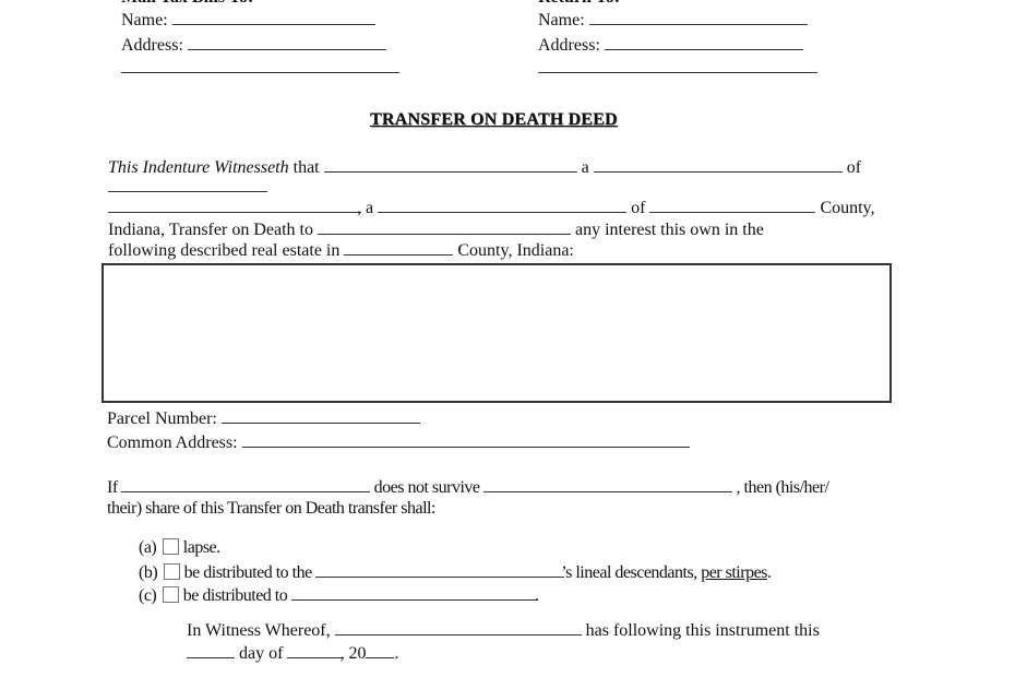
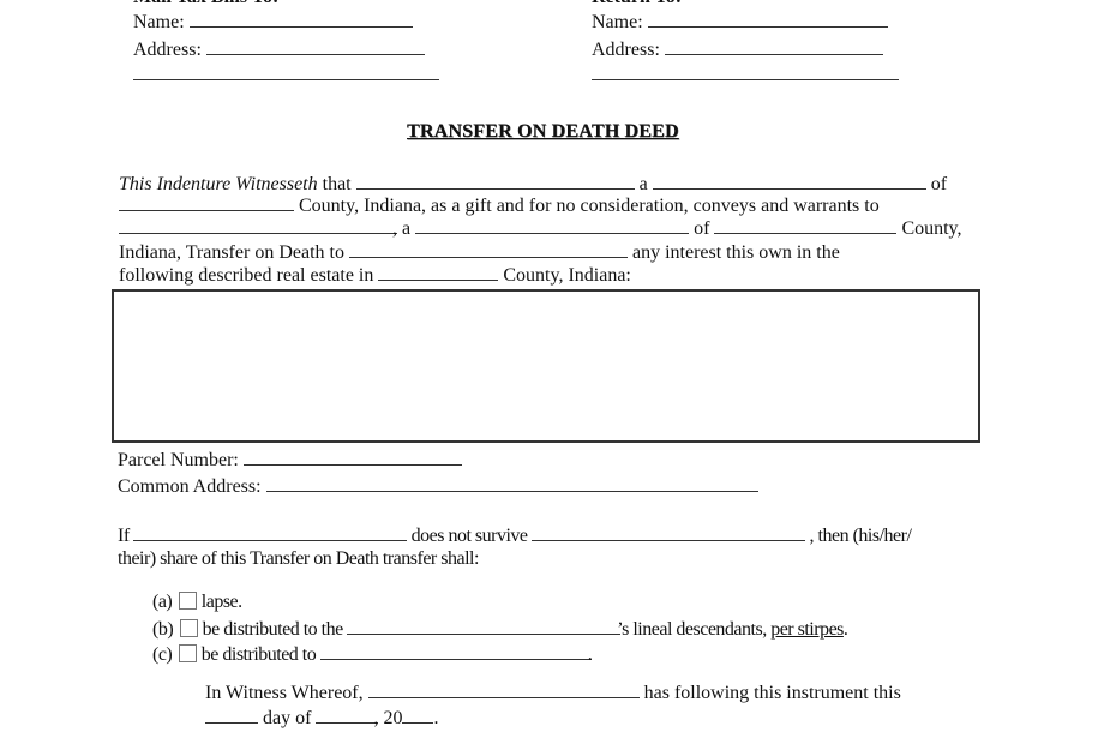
  Name:
  Address:
  Name:
  Address:
  TRANSFER ON DEATH DEED
  This Indenture Witnesseth that a of
+ County, Indiana, as a gift and for no consideration, conveys and warrants to
  , a of County,
  Indiana, Transfer on Death to any interest this own in the
  following described real estate in County, Indiana:
  Parcel Number:
  Common Address:
  If does not survive , then (his/her/
  their) share of this Transfer on Death transfer shall:
  (a) lapse.
  (b) be distributed to the ’s lineal descendants, per stirpes.
  (c) be distributed to .
  In Witness Whereof, has following this instrument this
  day of , 20 .
